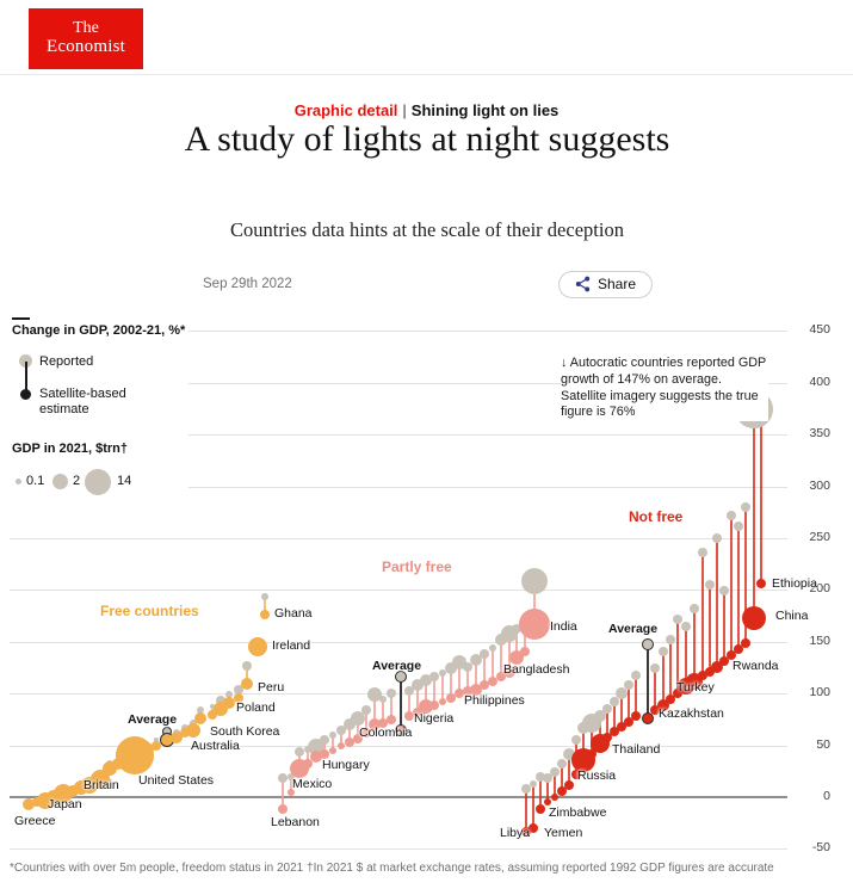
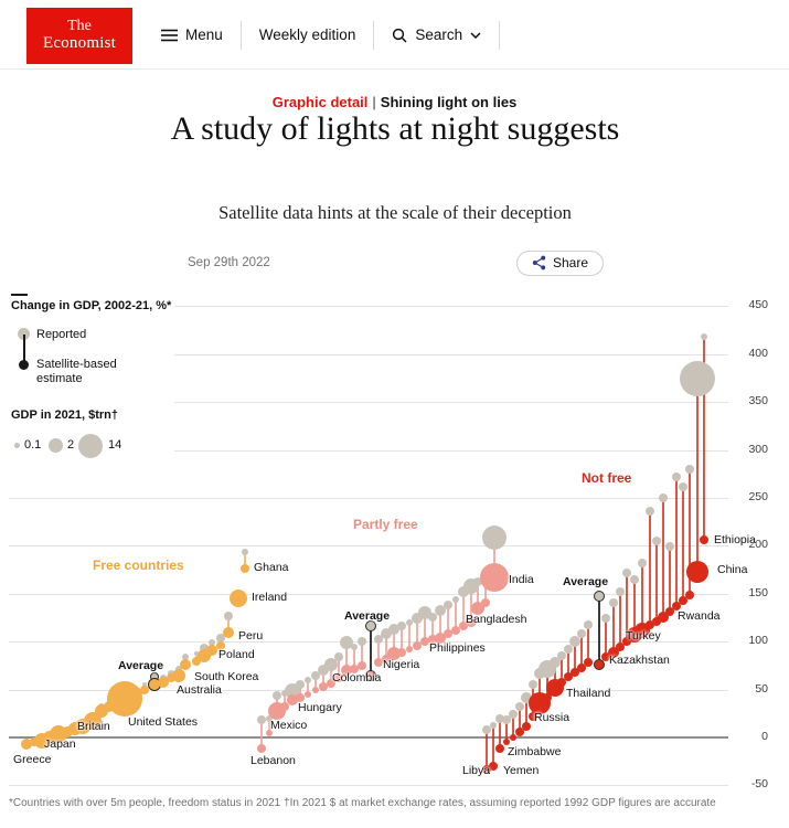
  The
  Economist
+ Menu
+ Weekly edition
+ Search
  Graphic detail | Shining light on lies
  A study of lights at night suggests
- Countries data hints at the scale of their deception
+ Satellite data hints at the scale of their deception
  Sep 29th 2022
  Share
  450
  400
  350
  300
  250
  200
  150
  100
  50
  0
  -50
  Free countries
  Greece
  Japan
  Britain
  United States
  Average
  Australia
  South Korea
  Poland
  Peru
  Ireland
  Ghana
  Partly free
  Lebanon
  Mexico
  Hungary
  Colombia
  Average
  Nigeria
  Philippines
  Bangladesh
  India
  Not free
  Libya
  Yemen
  Zimbabwe
  Russia
  Thailand
  Average
  Kazakhstan
  Turkey
  Rwanda
  China
  Ethiopia
  Change in GDP, 2002-21, %*
  Reported
  Satellite-based
  estimate
  GDP in 2021, $trn†
  0.1
  2
  14
- ↓ Autocratic countries reported GDP growth of 147% on average. Satellite imagery suggests the true figure is 76%
  *Countries with over 5m people, freedom status in 2021 †In 2021 $ at market exchange rates, assuming reported 1992 GDP figures are accurate
